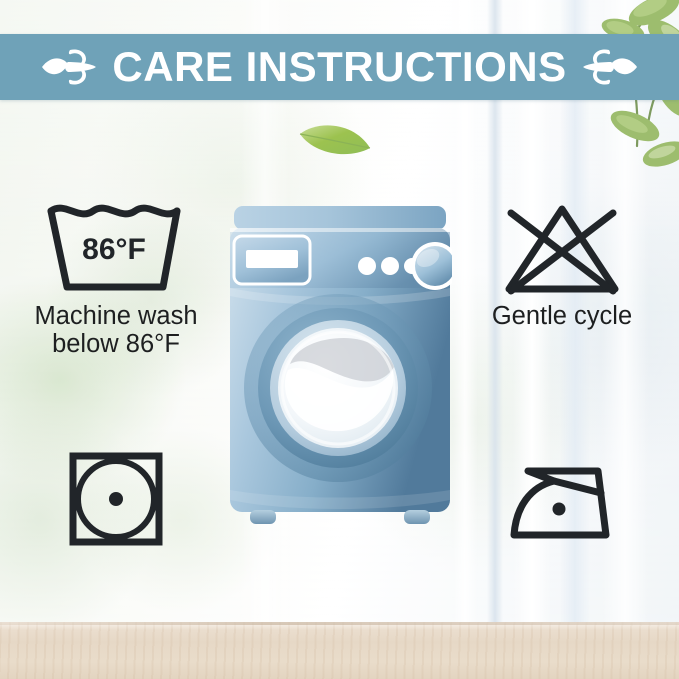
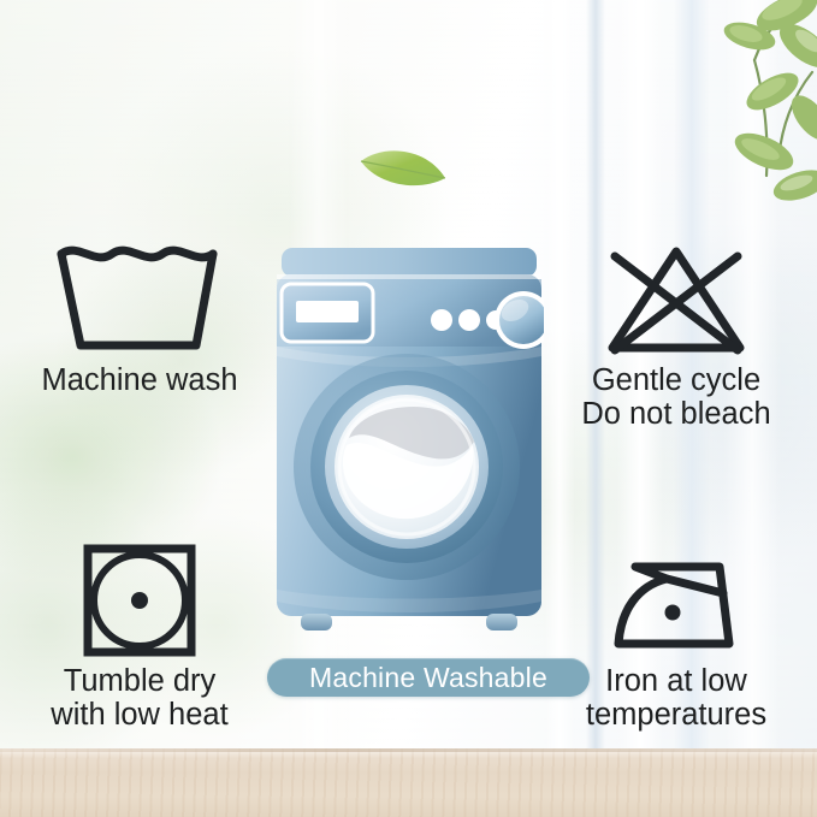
- CARE INSTRUCTIONS
- 86°F
  Machine wash
- below 86°F
  Gentle cycle
+ Do not bleach
+ Tumble dry
+ with low heat
+ Iron at low
+ temperatures
+ Machine Washable
